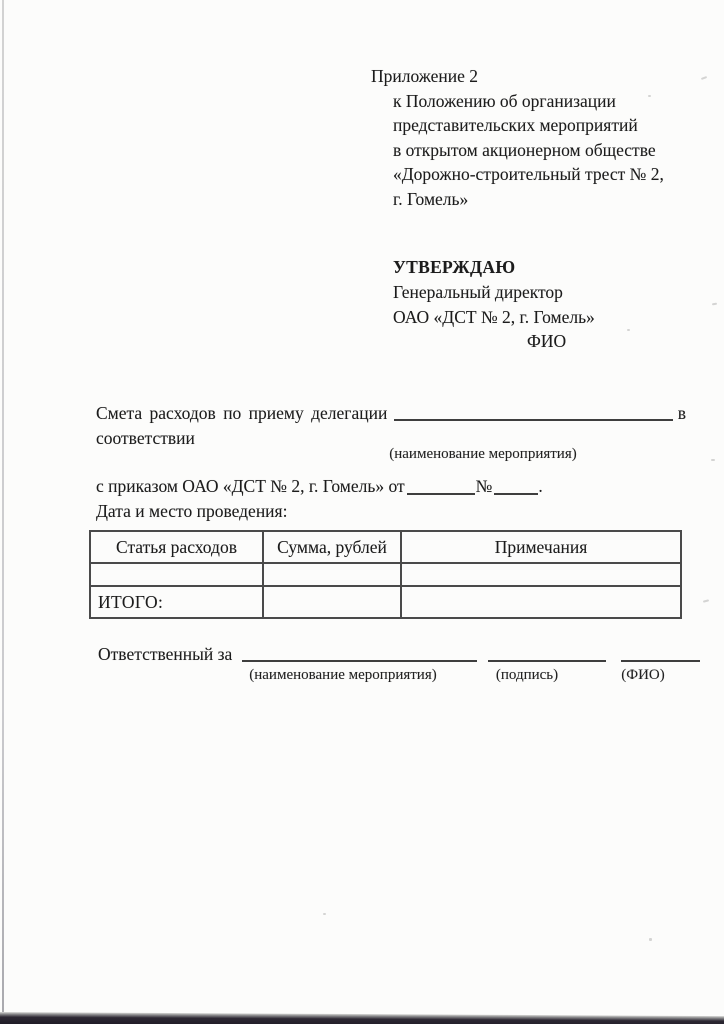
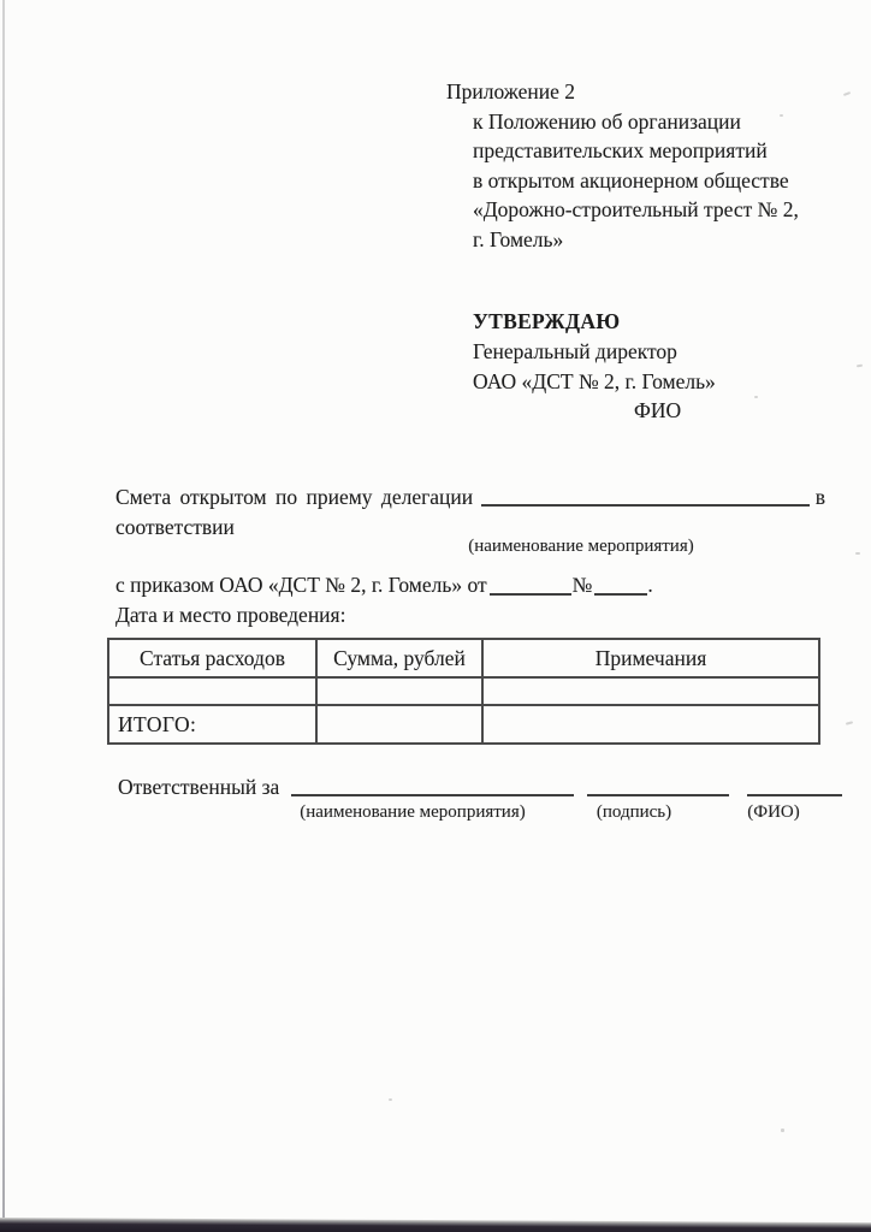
  Приложение 2
  к Положению об организации
  представительских мероприятий
  в открытом акционерном обществе
  «Дорожно-строительный трест № 2,
  г. Гомель»
  УТВЕРЖДАЮ
  Генеральный директор
  ОАО «ДСТ № 2, г. Гомель»
  ФИО
- Смета расходов по приему делегации
+ Смета открытом по приему делегации
  в
  соответствии
  (наименование мероприятия)
  с приказом ОАО «ДСТ № 2, г. Гомель» от
  №
  .
  Дата и место проведения:
  Статья расходов	Сумма, рублей	Примечания
  ИТОГО:
  Ответственный за
  (наименование мероприятия)
  (подпись)
  (ФИО)
